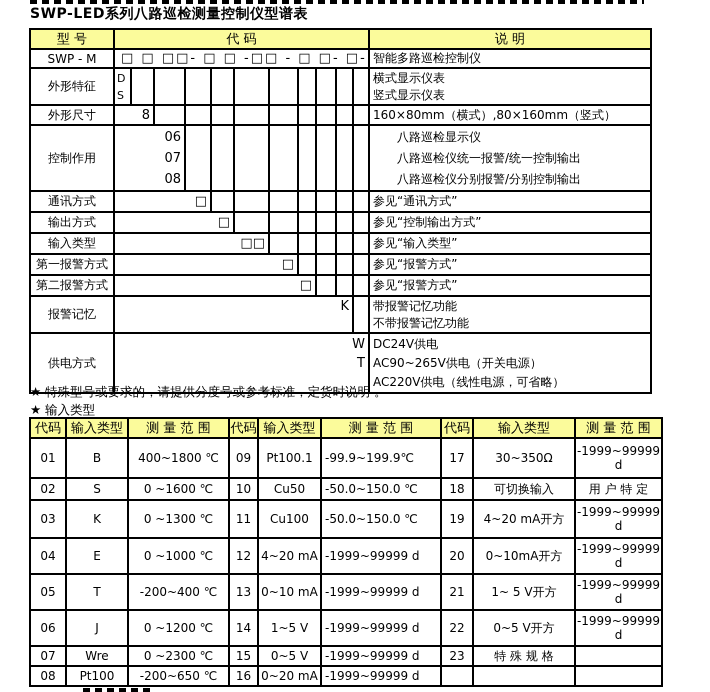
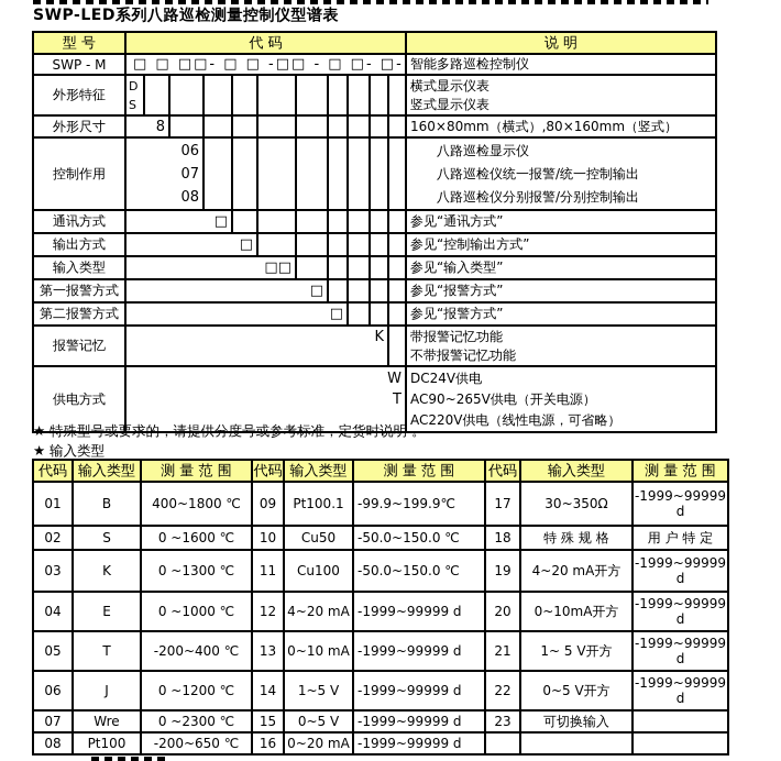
  SWP-LED系列八路巡检测量控制仪型谱表
  型 号	代 码	说 明
  SWP - M	□ □ □□- □ □ -□□ - □ □- □-	智能多路巡检控制仪
  外形特征	D S											横式显示仪表 竖式显示仪表
  外形尺寸	8										160×80mm（横式）,80×160mm（竖式）
  控制作用	06 07 08									八路巡检显示仪 八路巡检仪统一报警/统一控制输出 八路巡检仪分别报警/分别控制输出
  通讯方式	□								参见“通讯方式”
  输出方式	□							参见“控制输出方式”
  输入类型	□□						参见“输入类型”
  第一报警方式	□					参见“报警方式”
  第二报警方式	□				参见“报警方式”
  报警记忆	K		带报警记忆功能 不带报警记忆功能
  供电方式	W T	DC24V供电 AC90~265V供电（开关电源） AC220V供电（线性电源，可省略）
  ★ 特殊型号或要求的，请提供分度号或参考标准，定货时说明 。
  ★ 输入类型
  代码	输入类型	测 量 范 围	代码	输入类型	测 量 范 围	代码	输入类型	测 量 范 围
  01	B	400~1800 ℃	09	Pt100.1	-99.9~199.9℃	17	30~350Ω	-1999~99999 d
- 02	S	0 ~1600 ℃	10	Cu50	-50.0~150.0 ℃	18	可切换输入	用 户 特 定
+ 02	S	0 ~1600 ℃	10	Cu50	-50.0~150.0 ℃	18	特 殊 规 格	用 户 特 定
  03	K	0 ~1300 ℃	11	Cu100	-50.0~150.0 ℃	19	4~20 mA开方	-1999~99999 d
  04	E	0 ~1000 ℃	12	4~20 mA	-1999~99999 d	20	0~10mA开方	-1999~99999 d
  05	T	-200~400 ℃	13	0~10 mA	-1999~99999 d	21	1~ 5 V开方	-1999~99999 d
  06	J	0 ~1200 ℃	14	1~5 V	-1999~99999 d	22	0~5 V开方	-1999~99999 d
- 07	Wre	0 ~2300 ℃	15	0~5 V	-1999~99999 d	23	特 殊 规 格
+ 07	Wre	0 ~2300 ℃	15	0~5 V	-1999~99999 d	23	可切换输入
  08	Pt100	-200~650 ℃	16	0~20 mA	-1999~99999 d
